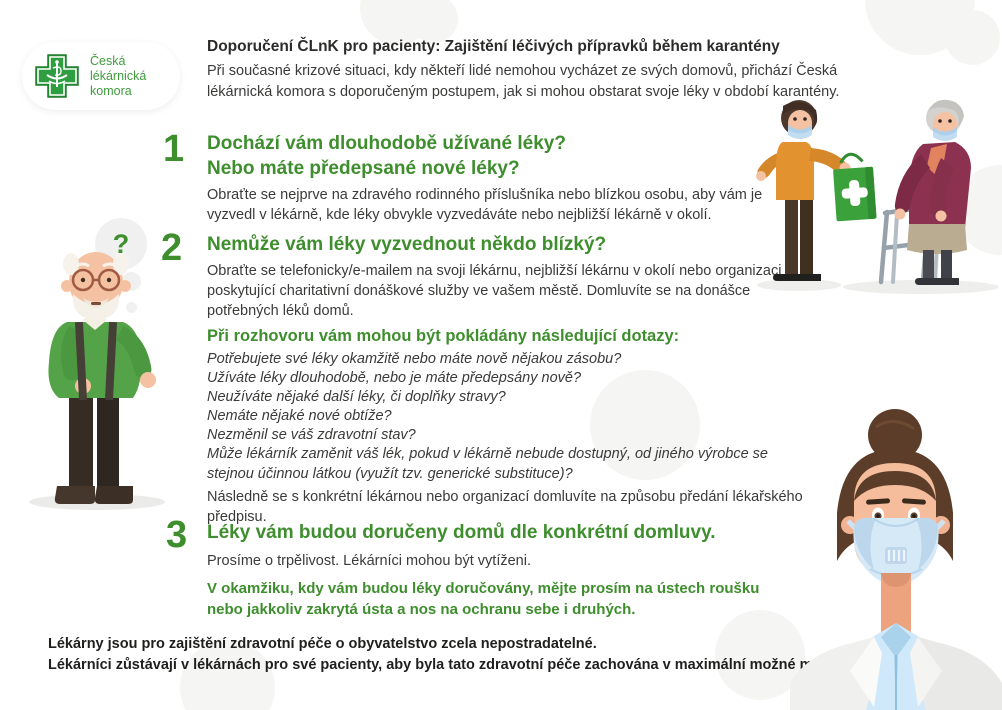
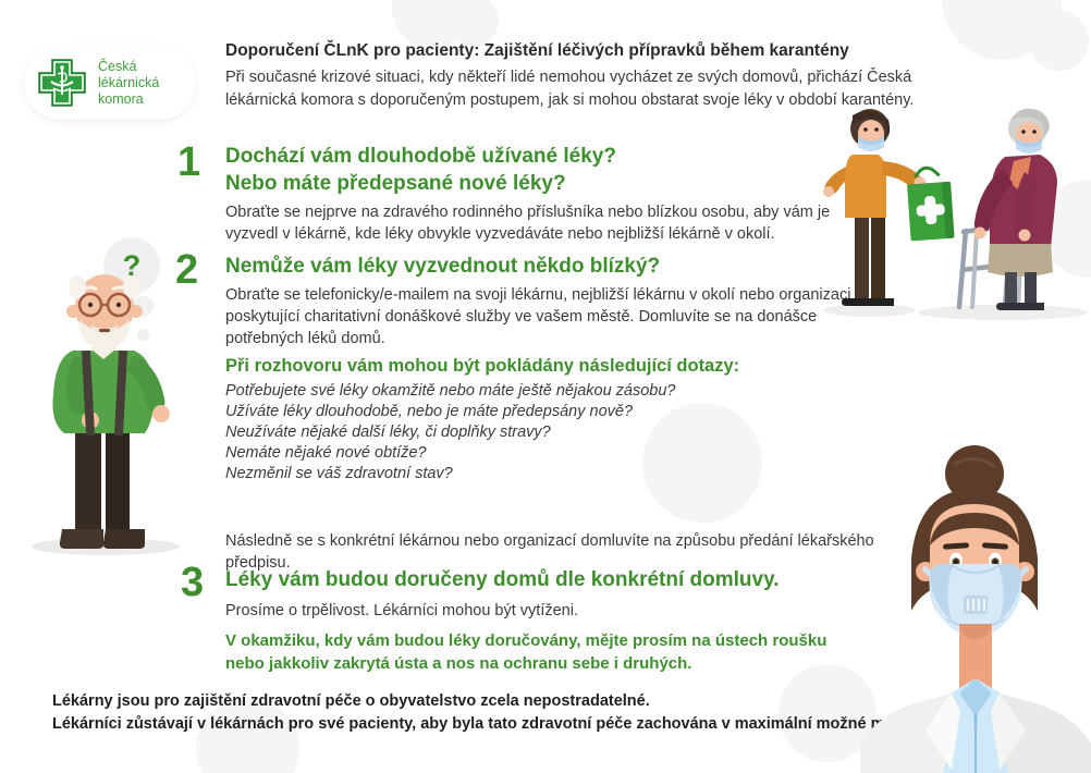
  Česká lékárnická komora
  Doporučení ČLnK pro pacienty: Zajištění léčivých přípravků během karantény
  Při současné krizové situaci, kdy někteří lidé nemohou vycházet ze svých domovů, přichází Česká lékárnická komora s doporučeným postupem, jak si mohou obstarat svoje léky v období karantény.
  1
  Dochází vám dlouhodobě užívané léky?
  Nebo máte předepsané nové léky?
  Obraťte se nejprve na zdravého rodinného příslušníka nebo blízkou osobu, aby vám je vyzvedl v lékárně, kde léky obvykle vyzvedáváte nebo nejbližší lékárně v okolí.
  ?
  2
  Nemůže vám léky vyzvednout někdo blízký?
  Obraťte se telefonicky/e-mailem na svoji lékárnu, nejbližší lékárnu v okolí nebo organizaci poskytující charitativní donáškové služby ve vašem městě. Domluvíte se na donášce potřebných léků domů.
  Při rozhovoru vám mohou být pokládány následující dotazy:
- Potřebujete své léky okamžitě nebo máte nově nějakou zásobu?
+ Potřebujete své léky okamžitě nebo máte ještě nějakou zásobu?
  Užíváte léky dlouhodobě, nebo je máte předepsány nově?
  Neužíváte nějaké další léky, či doplňky stravy?
  Nemáte nějaké nové obtíže?
  Nezměnil se váš zdravotní stav?
- Může lékárník zaměnit váš lék, pokud v lékárně nebude dostupný, od jiného výrobce se stejnou účinnou látkou (využít tzv. generické substituce)?
  Následně se s konkrétní lékárnou nebo organizací domluvíte na způsobu předání lékařského předpisu.
  3
  Léky vám budou doručeny domů dle konkrétní domluvy.
  Prosíme o trpělivost. Lékárníci mohou být vytíženi.
  V okamžiku, kdy vám budou léky doručovány, mějte prosím na ústech roušku nebo jakkoliv zakrytá ústa a nos na ochranu sebe i druhých.
  Lékárny jsou pro zajištění zdravotní péče o obyvatelstvo zcela nepostradatelné.
  Lékárníci zůstávají v lékárnách pro své pacienty, aby byla tato zdravotní péče zachována v maximální možné
